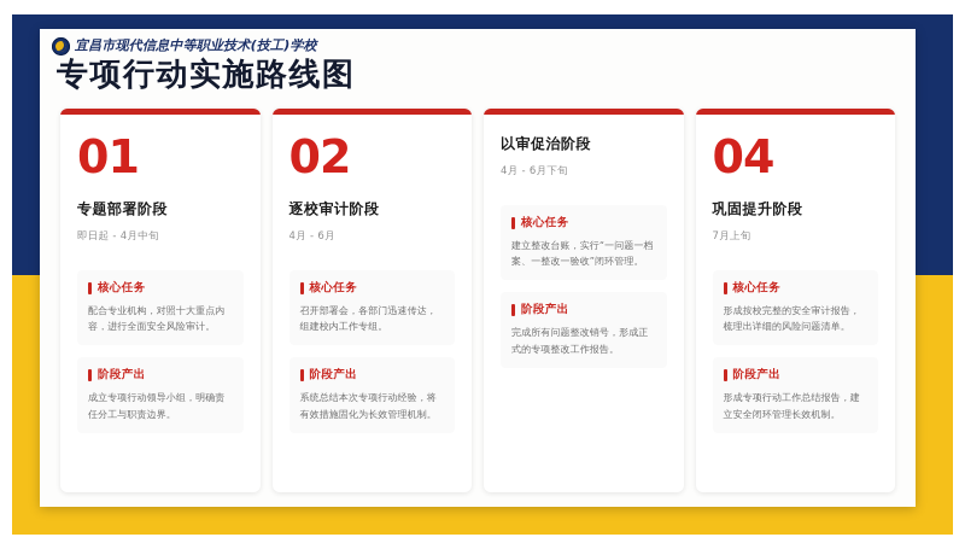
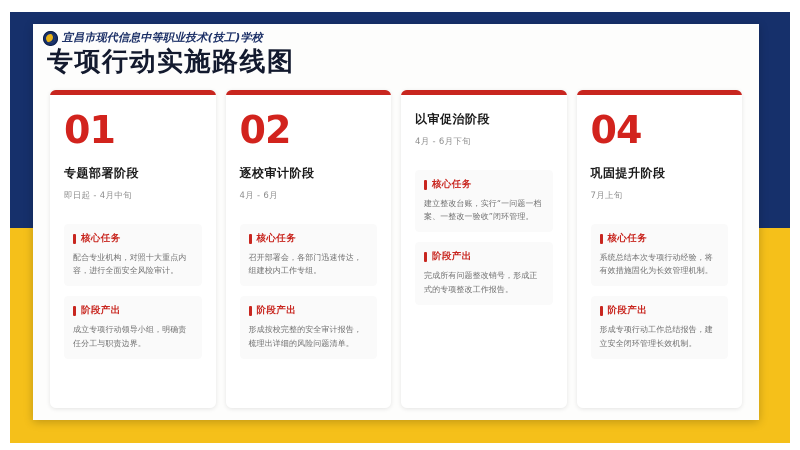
  宜昌市现代信息中等职业技术(技工)学校
  专项行动实施路线图
  01
  专题部署阶段
  即日起 - 4月中旬
  核心任务
  配合专业机构，对照十大重点内容，进行全面安全风险审计。
  阶段产出
  成立专项行动领导小组，明确责任分工与职责边界。
  02
  逐校审计阶段
  4月 - 6月
  核心任务
  召开部署会，各部门迅速传达，组建校内工作专组。
  阶段产出
- 系统总结本次专项行动经验，将有效措施固化为长效管理机制。
+ 形成按校完整的安全审计报告，梳理出详细的风险问题清单。
  以审促治阶段
  4月 - 6月下旬
  核心任务
  建立整改台账，实行“一问题一档案、一整改一验收”闭环管理。
  阶段产出
  完成所有问题整改销号，形成正式的专项整改工作报告。
  04
  巩固提升阶段
  7月上旬
  核心任务
- 形成按校完整的安全审计报告，梳理出详细的风险问题清单。
+ 系统总结本次专项行动经验，将有效措施固化为长效管理机制。
  阶段产出
  形成专项行动工作总结报告，建立安全闭环管理长效机制。
